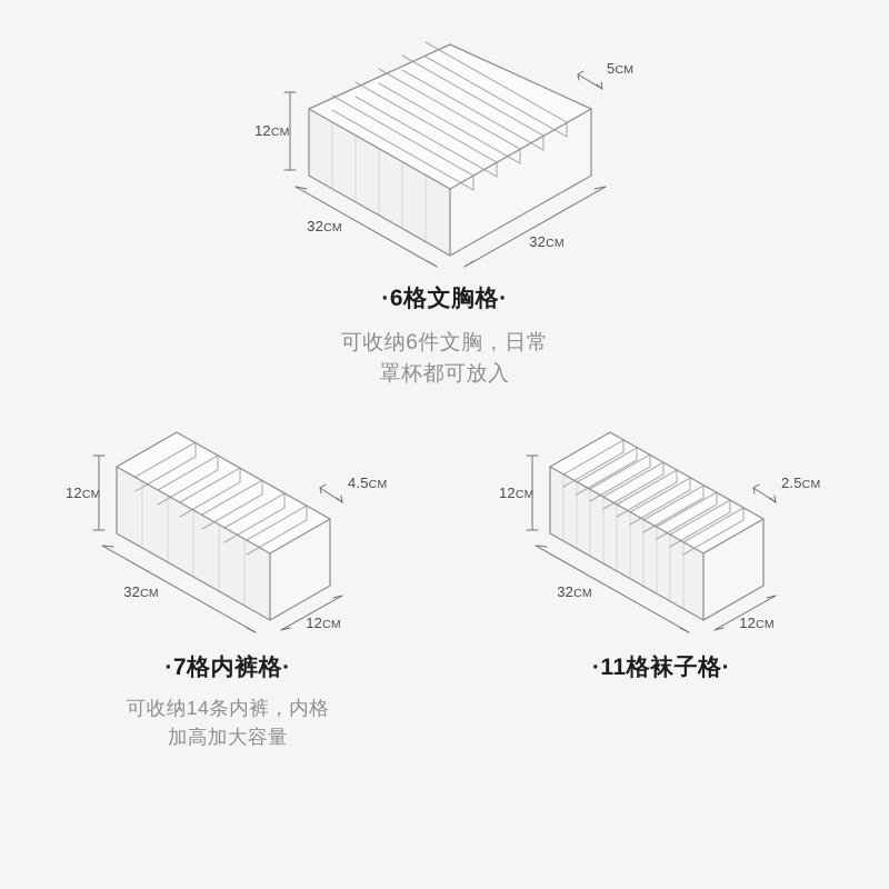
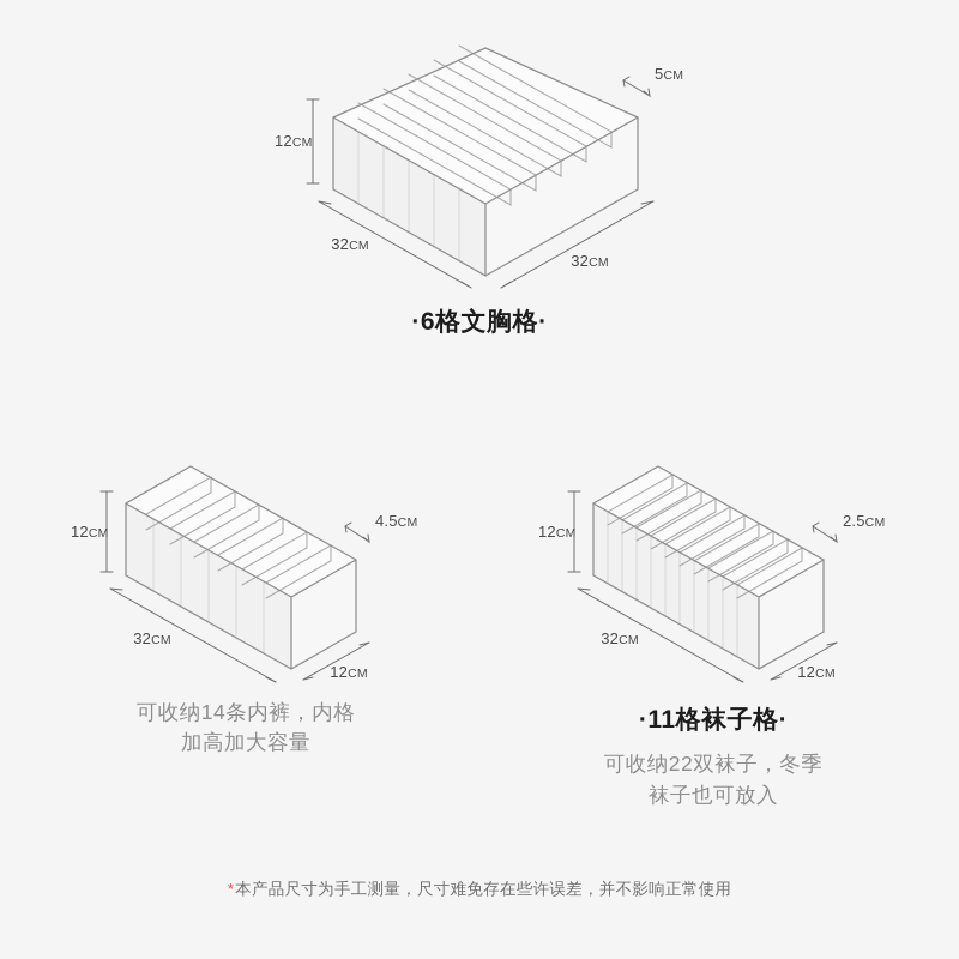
  12CM
  32CM
  32CM
  5CM
  ·6格文胸格·
- 可收纳6件文胸，日常
- 罩杯都可放入
  12CM
  32CM
  12CM
  4.5CM
- ·7格内裤格·
  可收纳14条内裤，内格
  加高加大容量
  12CM
  32CM
  12CM
  2.5CM
  ·11格袜子格·
+ 可收纳22双袜子，冬季
+ 袜子也可放入
+ *本产品尺寸为手工测量，尺寸难免存在些许误差，并不影响正常使用
